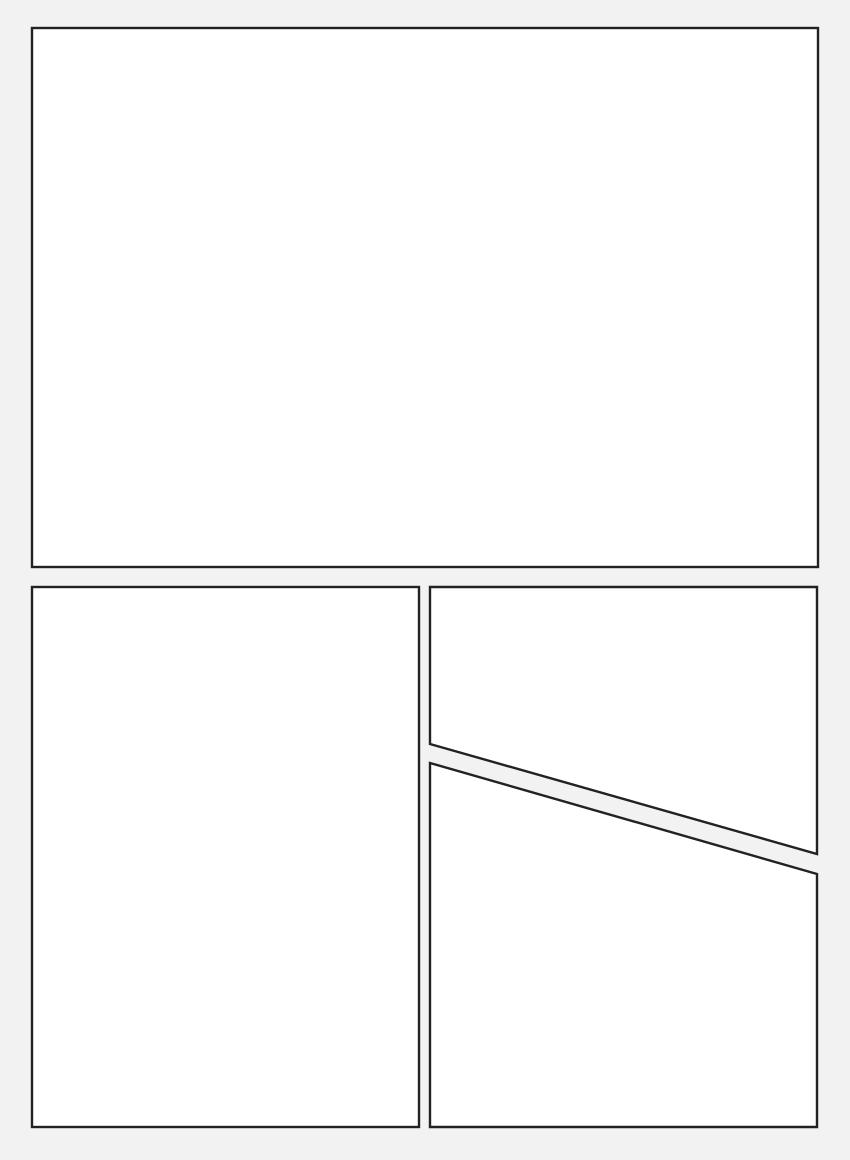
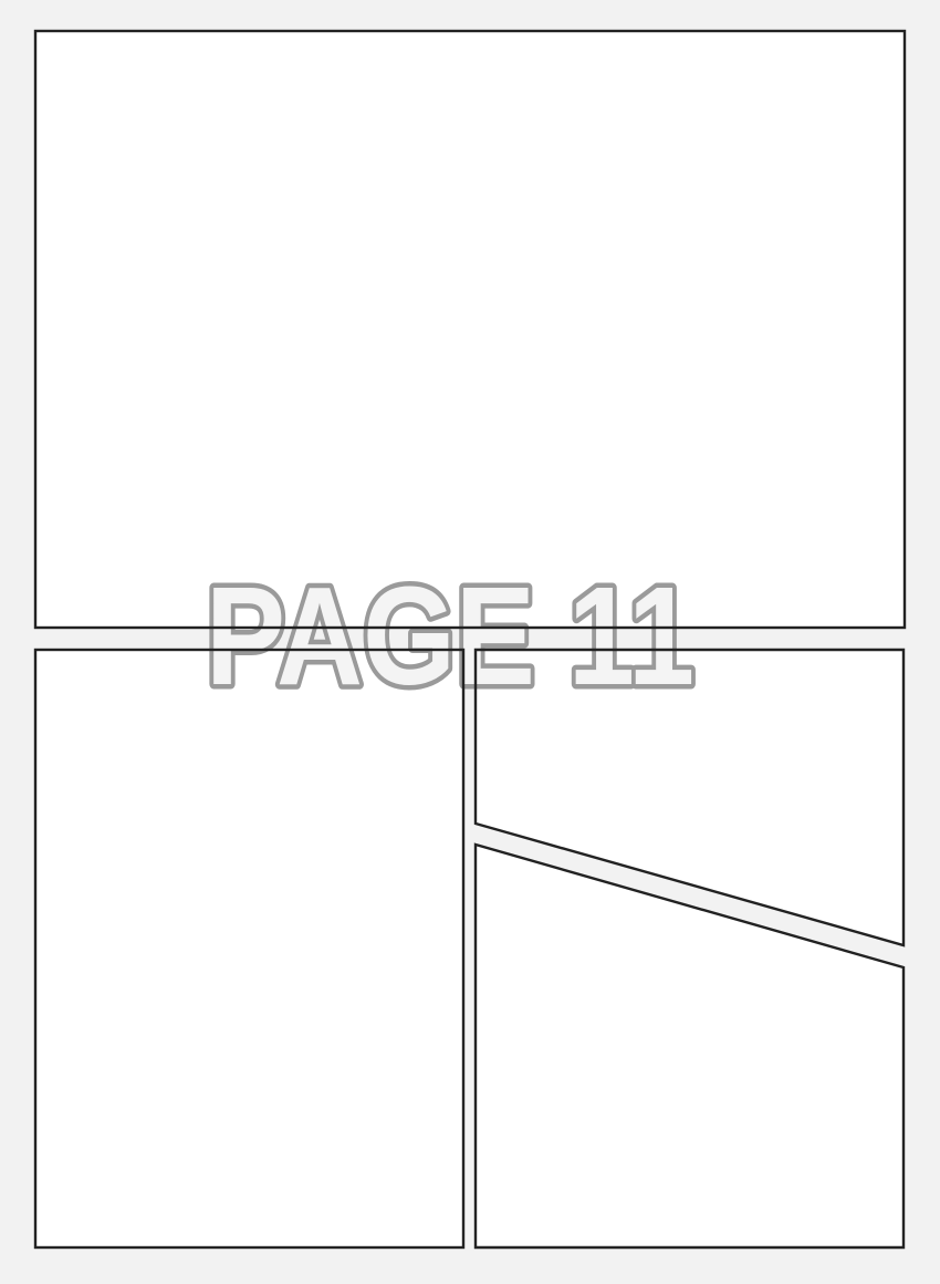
+ PAGE 11
